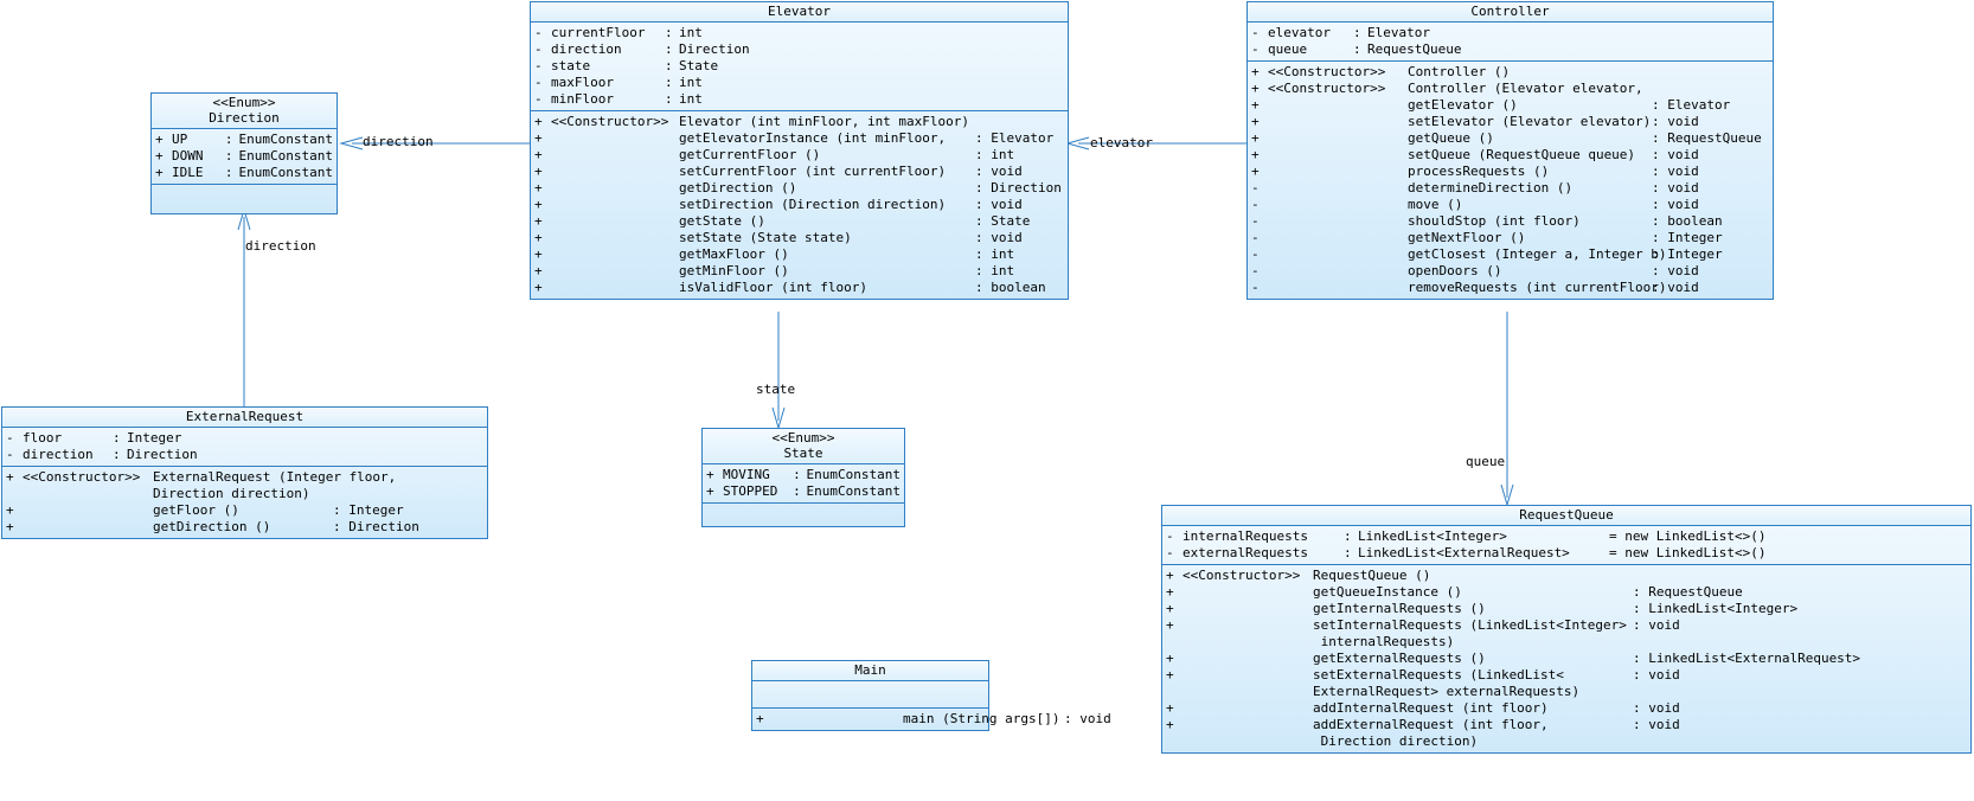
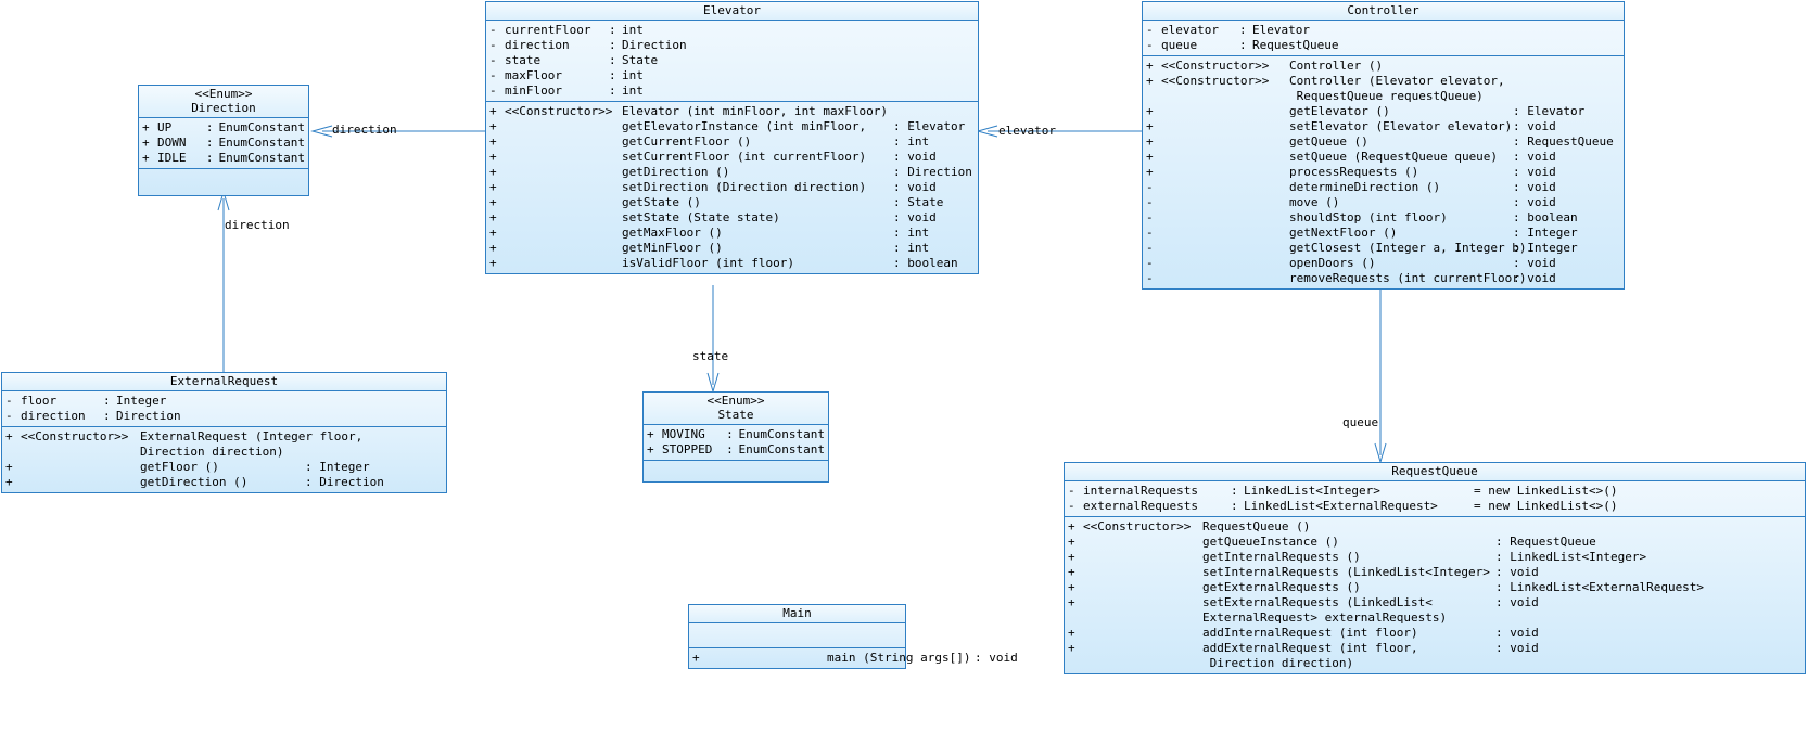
  direction
  direction
  elevator
  state
  queue
  <<Enum>>
  Direction
  +
  UP
  :
  EnumConstant
  +
  DOWN
  :
  EnumConstant
  +
  IDLE
  :
  EnumConstant
  <<Enum>>
  State
  +
  MOVING
  :
  EnumConstant
  +
  STOPPED
  :
  EnumConstant
  Elevator
  -
  currentFloor
  :
  int
  -
  direction
  :
  Direction
  -
  state
  :
  State
  -
  maxFloor
  :
  int
  -
  minFloor
  :
  int
  +
  <<Constructor>>
  Elevator (int minFloor, int maxFloor)
  +
  getElevatorInstance (int minFloor,
  : Elevator
  +
  getCurrentFloor ()
  : int
  +
  setCurrentFloor (int currentFloor)
  : void
  +
  getDirection ()
  : Direction
  +
  setDirection (Direction direction)
  : void
  +
  getState ()
  : State
  +
  setState (State state)
  : void
  +
  getMaxFloor ()
  : int
  +
  getMinFloor ()
  : int
  +
  isValidFloor (int floor)
  : boolean
  Controller
  -
  elevator
  :
  Elevator
  -
  queue
  :
  RequestQueue
  +
  <<Constructor>>
  Controller ()
  +
  <<Constructor>>
  Controller (Elevator elevator,
+ RequestQueue requestQueue)
  +
  getElevator ()
  : Elevator
  +
  setElevator (Elevator elevator)
  : void
  +
  getQueue ()
  : RequestQueue
  +
  setQueue (RequestQueue queue)
  : void
  +
  processRequests ()
  : void
  -
  determineDirection ()
  : void
  -
  move ()
  : void
  -
  shouldStop (int floor)
  : boolean
  -
  getNextFloor ()
  : Integer
  -
  getClosest (Integer a, Integer
  : Integer
  -
  openDoors ()
  : void
  -
  removeRequests (int currentFloo
  : void
  ExternalRequest
  -
  floor
  :
  Integer
  -
  direction
  :
  Direction
  +
  <<Constructor>>
  ExternalRequest (Integer floor,
  Direction direction)
  +
  getFloor ()
  : Integer
  +
  getDirection ()
  : Direction
  RequestQueue
  -
  internalRequests
  :
  LinkedList<Integer>
  = new LinkedList<>()
  -
  externalRequests
  :
  LinkedList<ExternalRequest>
  = new LinkedList<>()
  +
  <<Constructor>>
  RequestQueue ()
  +
  getQueueInstance ()
  : RequestQueue
  +
  getInternalRequests ()
  : LinkedList<Integer>
  +
  setInternalRequests (LinkedList<Integer>
  : void
- internalRequests)
  +
  getExternalRequests ()
  : LinkedList<ExternalRequest>
  +
  setExternalRequests (LinkedList<
  : void
  ExternalRequest> externalRequests)
  +
  addInternalRequest (int floor)
  : void
  +
  addExternalRequest (int floor,
  : void
  Direction direction)
  Main
  +
  main (String args[])
  : void
